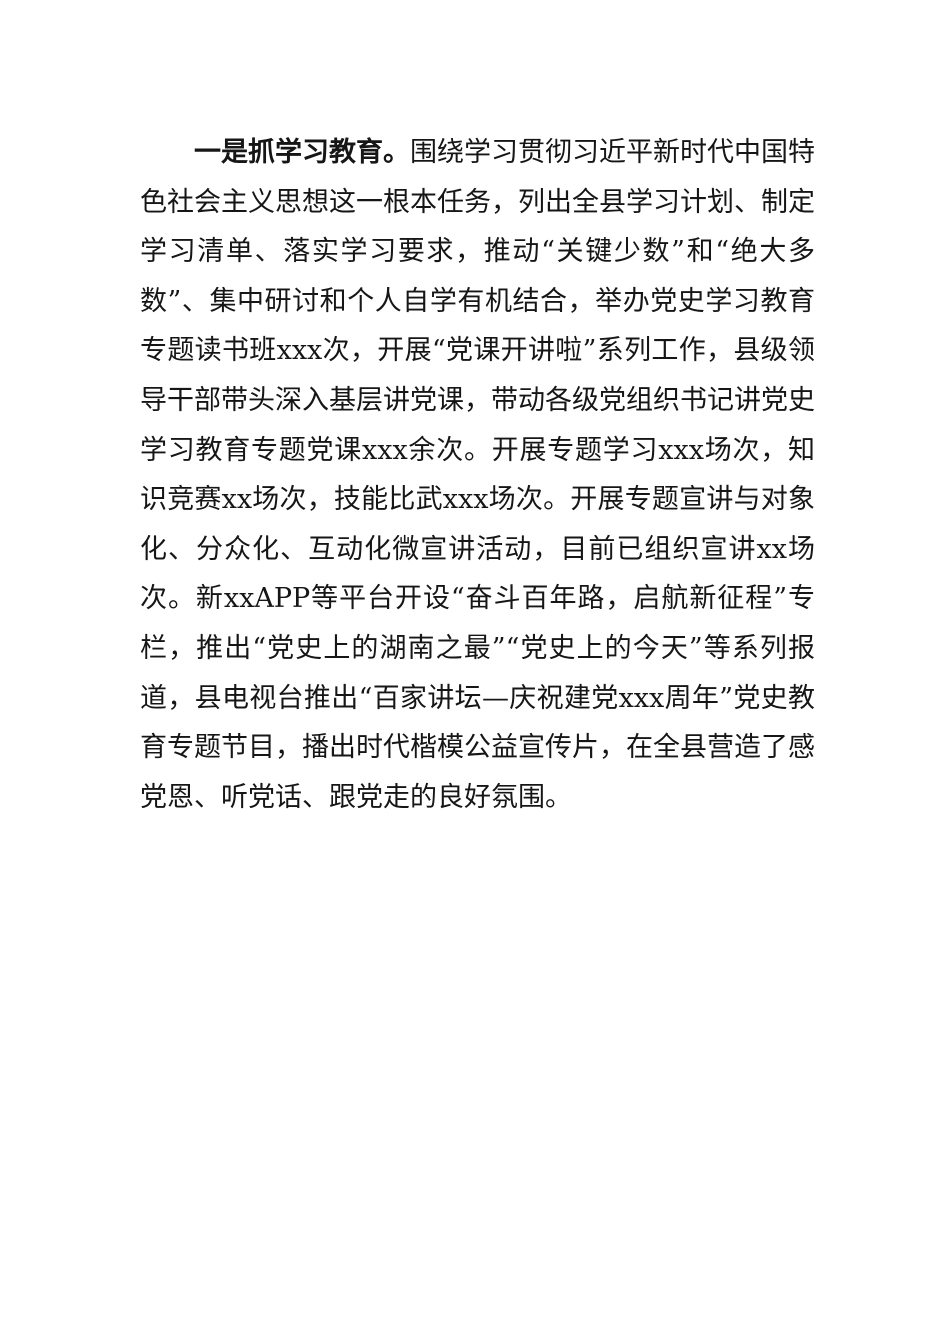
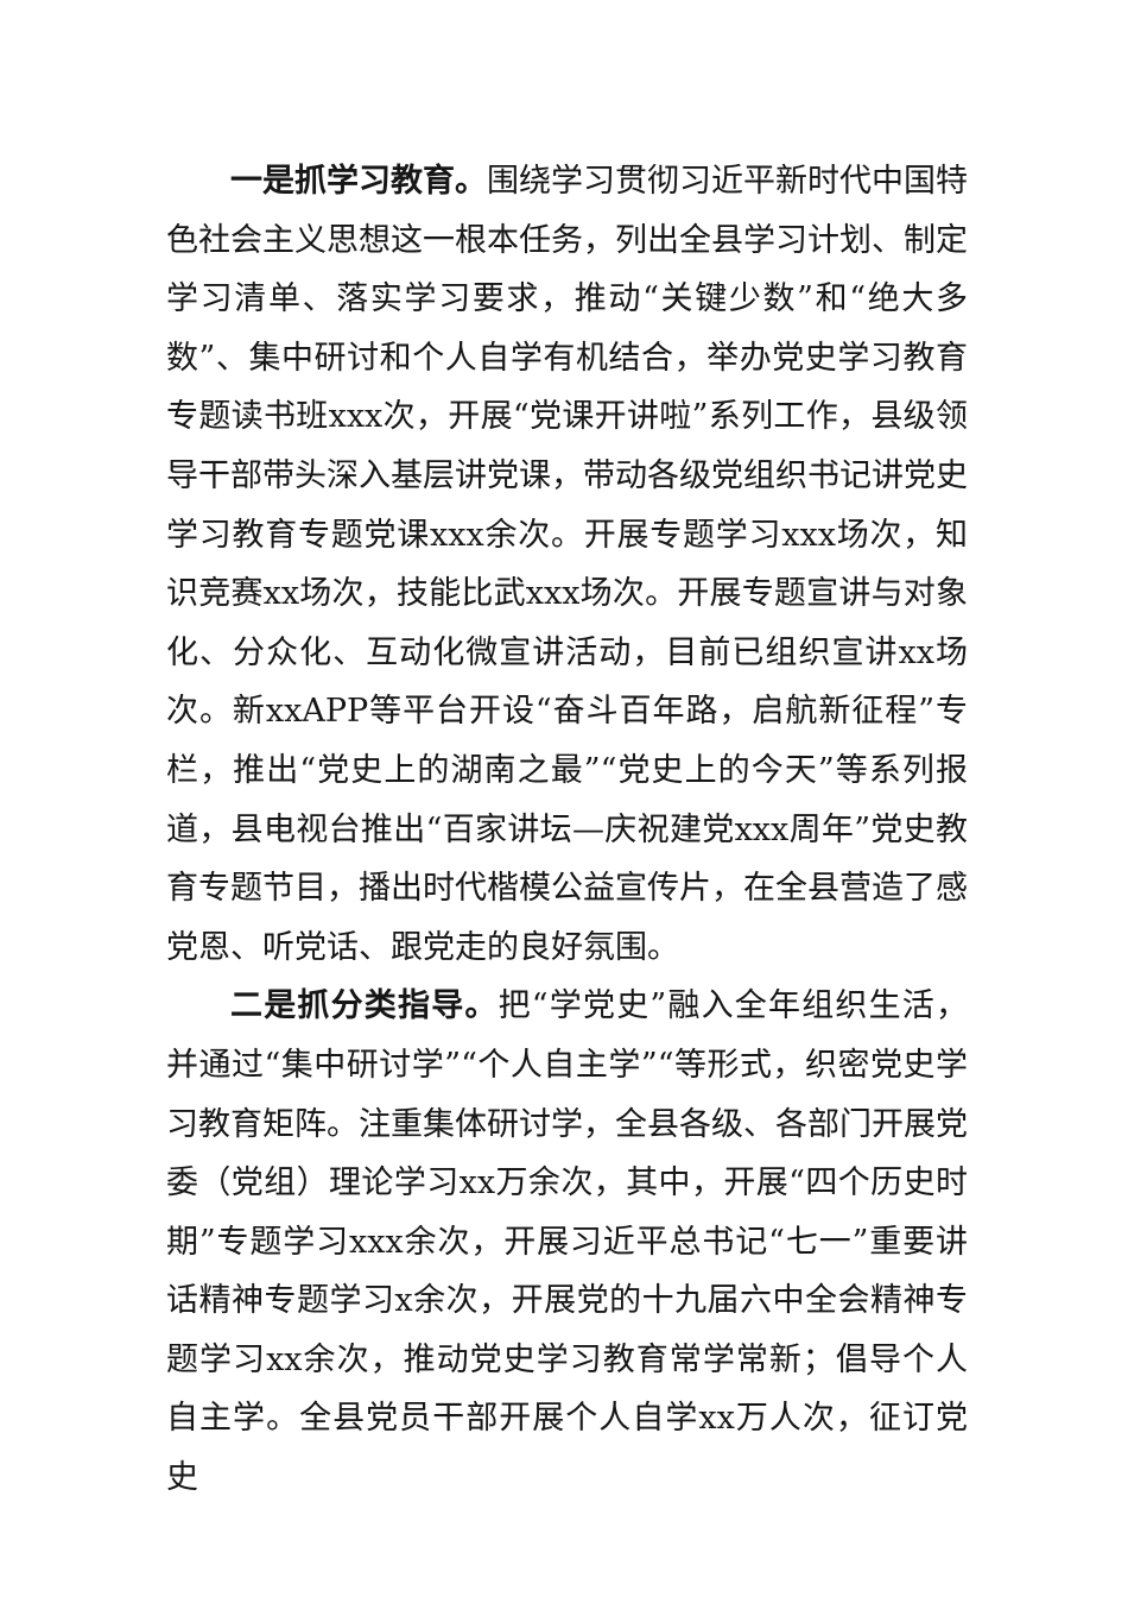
  一是抓学习教育。围绕学习贯彻习近平新时代中国特色社会主义思想这一根本任务，列出全县学习计划、制定学习清单、落实学习要求，推动“关键少数”和“绝大多数”、集中研讨和个人自学有机结合，举办党史学习教育专题读书班xxx次，开展“党课开讲啦”系列工作，县级领导干部带头深入基层讲党课，带动各级党组织书记讲党史学习教育专题党课xxx余次。开展专题学习xxx场次，知识竞赛xx场次，技能比武xxx场次。开展专题宣讲与对象化、分众化、互动化微宣讲活动，目前已组织宣讲xx场次。新xxAPP等平台开设“奋斗百年路，启航新征程”专栏，推出“党史上的湖南之最”“党史上的今天”等系列报道，县电视台推出“百家讲坛—庆祝建党xxx周年”党史教育专题节目，播出时代楷模公益宣传片，在全县营造了感党恩、听党话、跟党走的良好氛围。
+ 二是抓分类指导。把“学党史”融入全年组织生活，并通过“集中研讨学”“个人自主学”“等形式，织密党史学习教育矩阵。注重集体研讨学，全县各级、各部门开展党委（党组）理论学习xx万余次，其中，开展“四个历史时期”专题学习xxx余次，开展习近平总书记“七一”重要讲话精神专题学习x余次，开展党的十九届六中全会精神专题学习xx余次，推动党史学习教育常学常新；倡导个人自主学。全县党员干部开展个人自学xx万人次，征订党史
